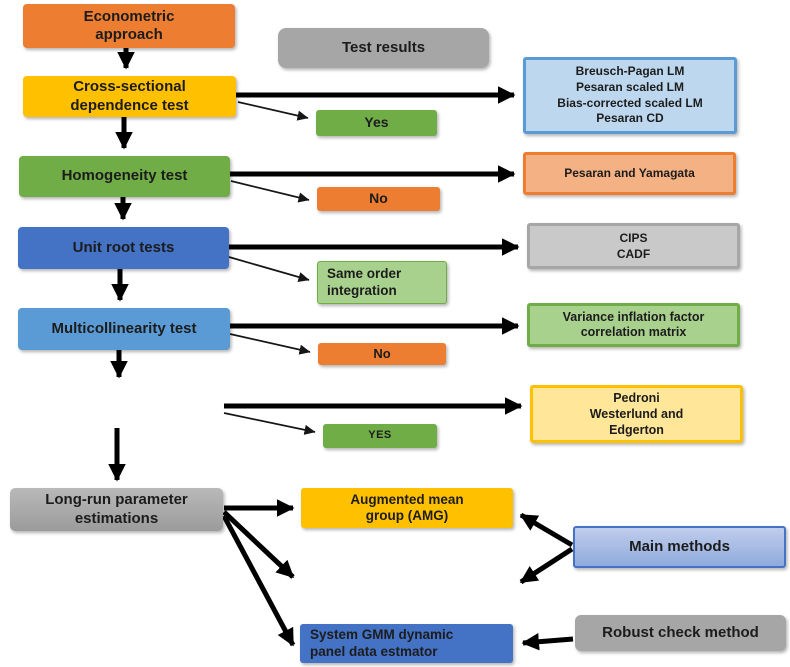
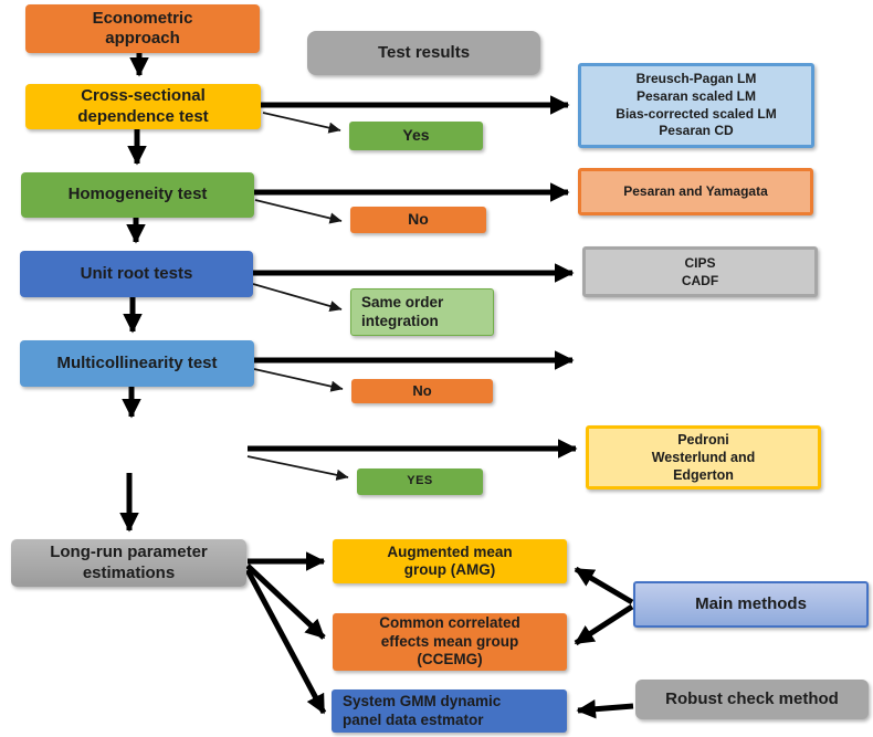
  Econometric
  approach
  Test results
  Cross-sectional
  dependence test
  Yes
  Breusch-Pagan LM
  Pesaran scaled LM
  Bias-corrected scaled LM
  Pesaran CD
  Homogeneity test
  No
  Pesaran and Yamagata
  Unit root tests
  Same order
  integration
  CIPS
  CADF
  Multicollinearity test
  No
- Variance inflation factor
- correlation matrix
  YES
  Pedroni
  Westerlund and
  Edgerton
  Long-run parameter
  estimations
  Augmented mean
  group (AMG)
+ Common correlated
+ effects mean group
+ (CCEMG)
  System GMM dynamic
  panel data estmator
  Main methods
  Robust check method
